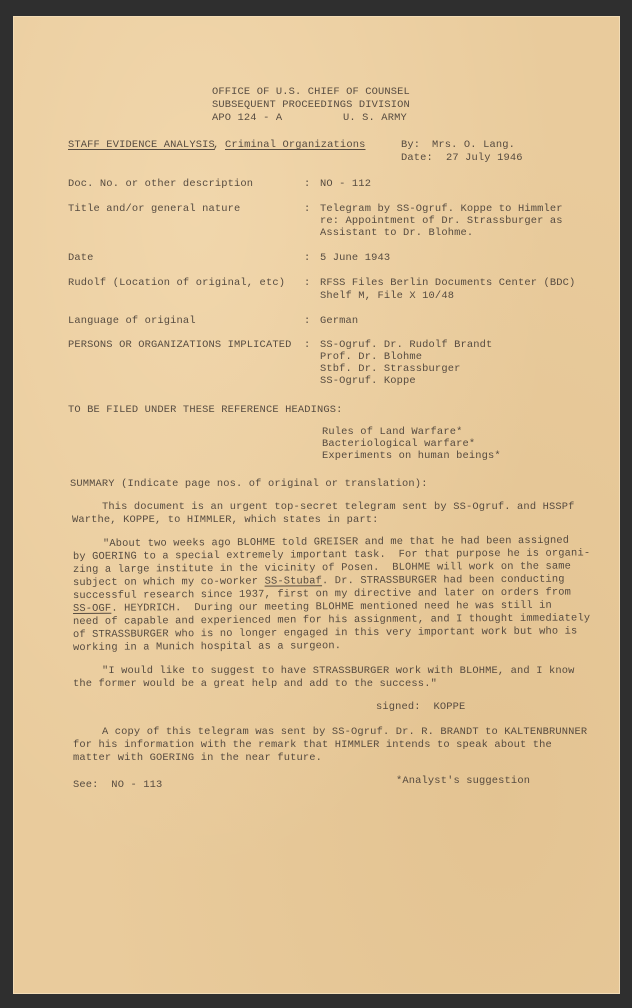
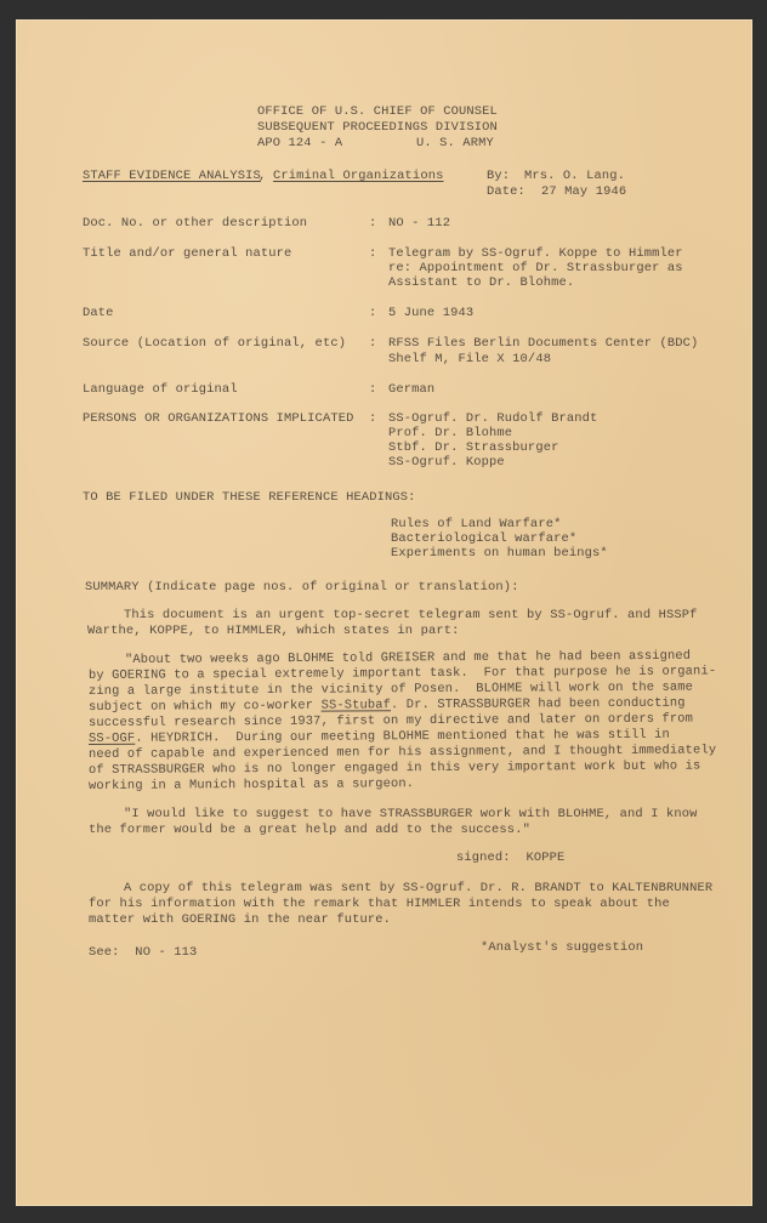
  OFFICE OF U.S. CHIEF OF COUNSEL
  SUBSEQUENT PROCEEDINGS DIVISION
  APO 124 - A
  U. S. ARMY
  STAFF EVIDENCE ANALYSIS
  ,
  Criminal Organizations
  By:
  Mrs. O. Lang.
  Date:
- 27 July 1946
+ 27 May 1946
  Doc. No. or other description
  :
  NO - 112
  Title and/or general nature
  :
  Telegram by SS-Ogruf. Koppe to Himmler
  re: Appointment of Dr. Strassburger as
  Assistant to Dr. Blohme.
  Date
  :
  5 June 1943
- Rudolf (Location of original, etc)
+ Source (Location of original, etc)
  :
  RFSS Files Berlin Documents Center (BDC)
  Shelf M, File X 10/48
  Language of original
  :
  German
  PERSONS OR ORGANIZATIONS IMPLICATED
  :
  SS-Ogruf. Dr. Rudolf Brandt
  Prof. Dr. Blohme
  Stbf. Dr. Strassburger
  SS-Ogruf. Koppe
  TO BE FILED UNDER THESE REFERENCE HEADINGS:
  Rules of Land Warfare*
  Bacteriological warfare*
  Experiments on human beings*
  SUMMARY (Indicate page nos. of original or translation):
  This document is an urgent top-secret telegram sent by SS-Ogruf. and HSSPf
  Warthe, KOPPE, to HIMMLER, which states in part:
  "About two weeks ago BLOHME told GREISER and me that he had been assigned
  by GOERING to a special extremely important task. For that purpose he is organi-
  zing a large institute in the vicinity of Posen. BLOHME will work on the same
  subject on which my co-worker SS-Stubaf. Dr. STRASSBURGER had been conducting
  successful research since 1937, first on my directive and later on orders from
- SS-OGF. HEYDRICH. During our meeting BLOHME mentioned need he was still in
+ SS-OGF. HEYDRICH. During our meeting BLOHME mentioned that he was still in
  need of capable and experienced men for his assignment, and I thought immediately
  of STRASSBURGER who is no longer engaged in this very important work but who is
  working in a Munich hospital as a surgeon.
  "I would like to suggest to have STRASSBURGER work with BLOHME, and I know
  the former would be a great help and add to the success."
  signed: KOPPE
  A copy of this telegram was sent by SS-Ogruf. Dr. R. BRANDT to KALTENBRUNNER
  for his information with the remark that HIMMLER intends to speak about the
  matter with GOERING in the near future.
  See: NO - 113
  *Analyst's suggestion
